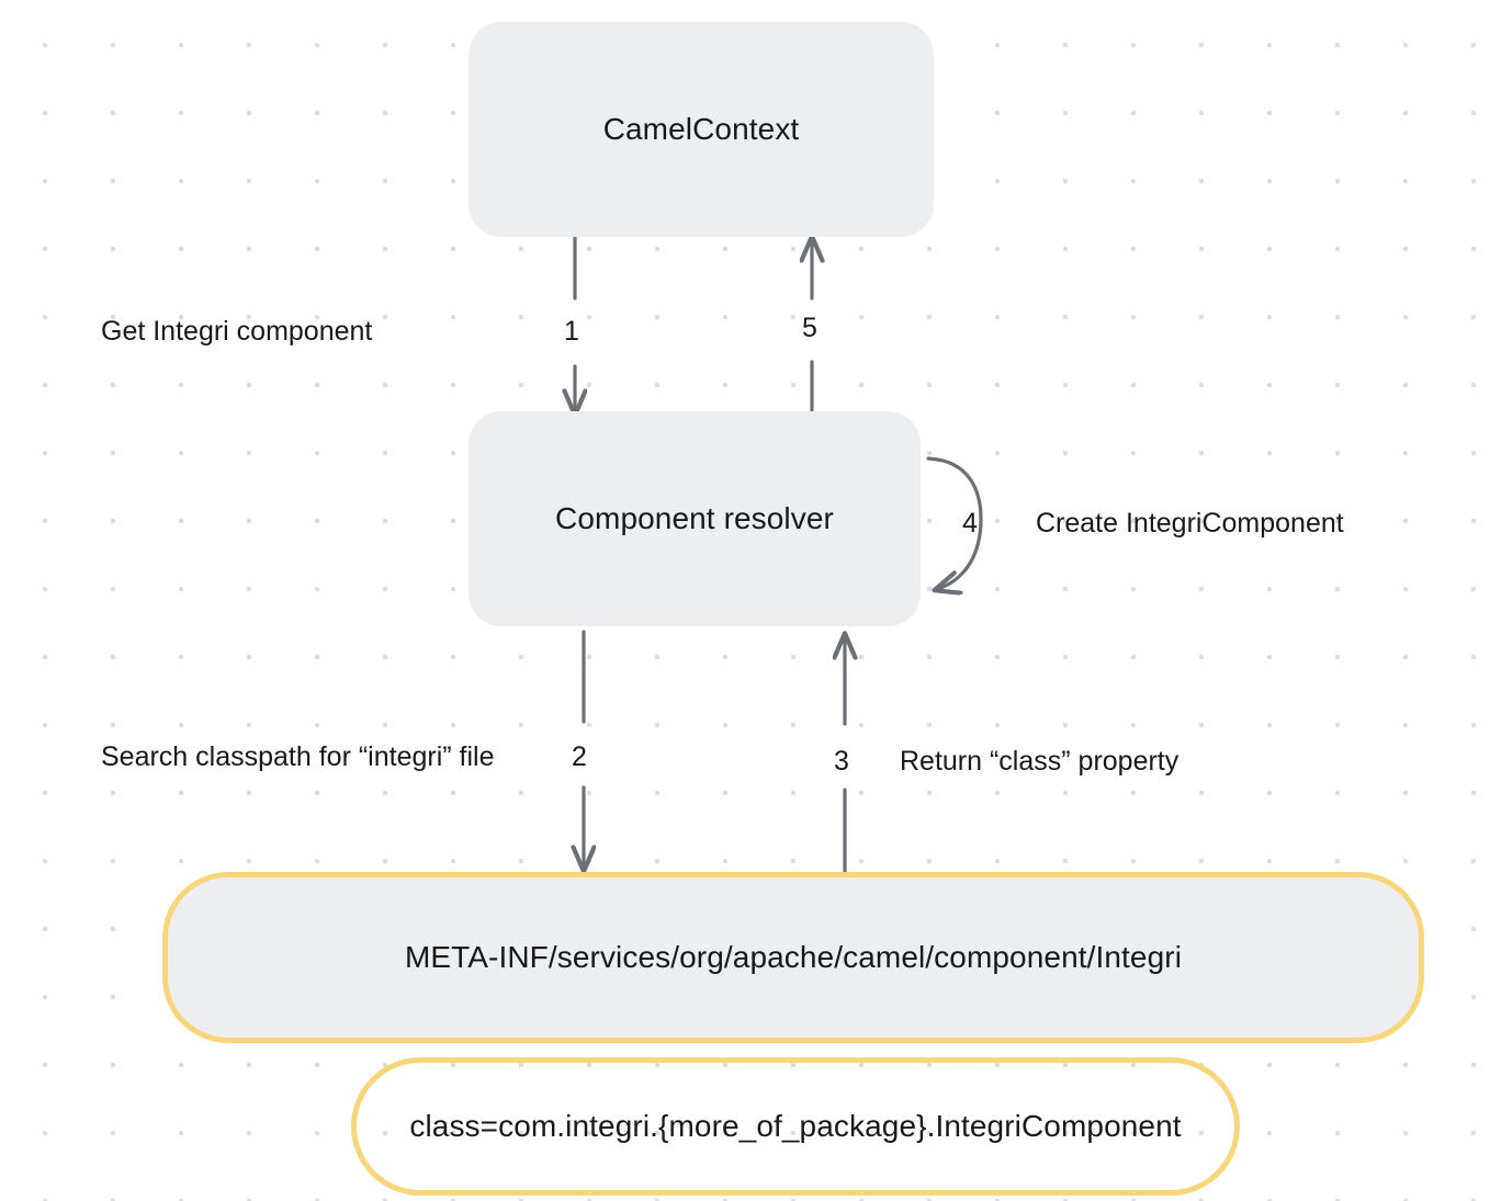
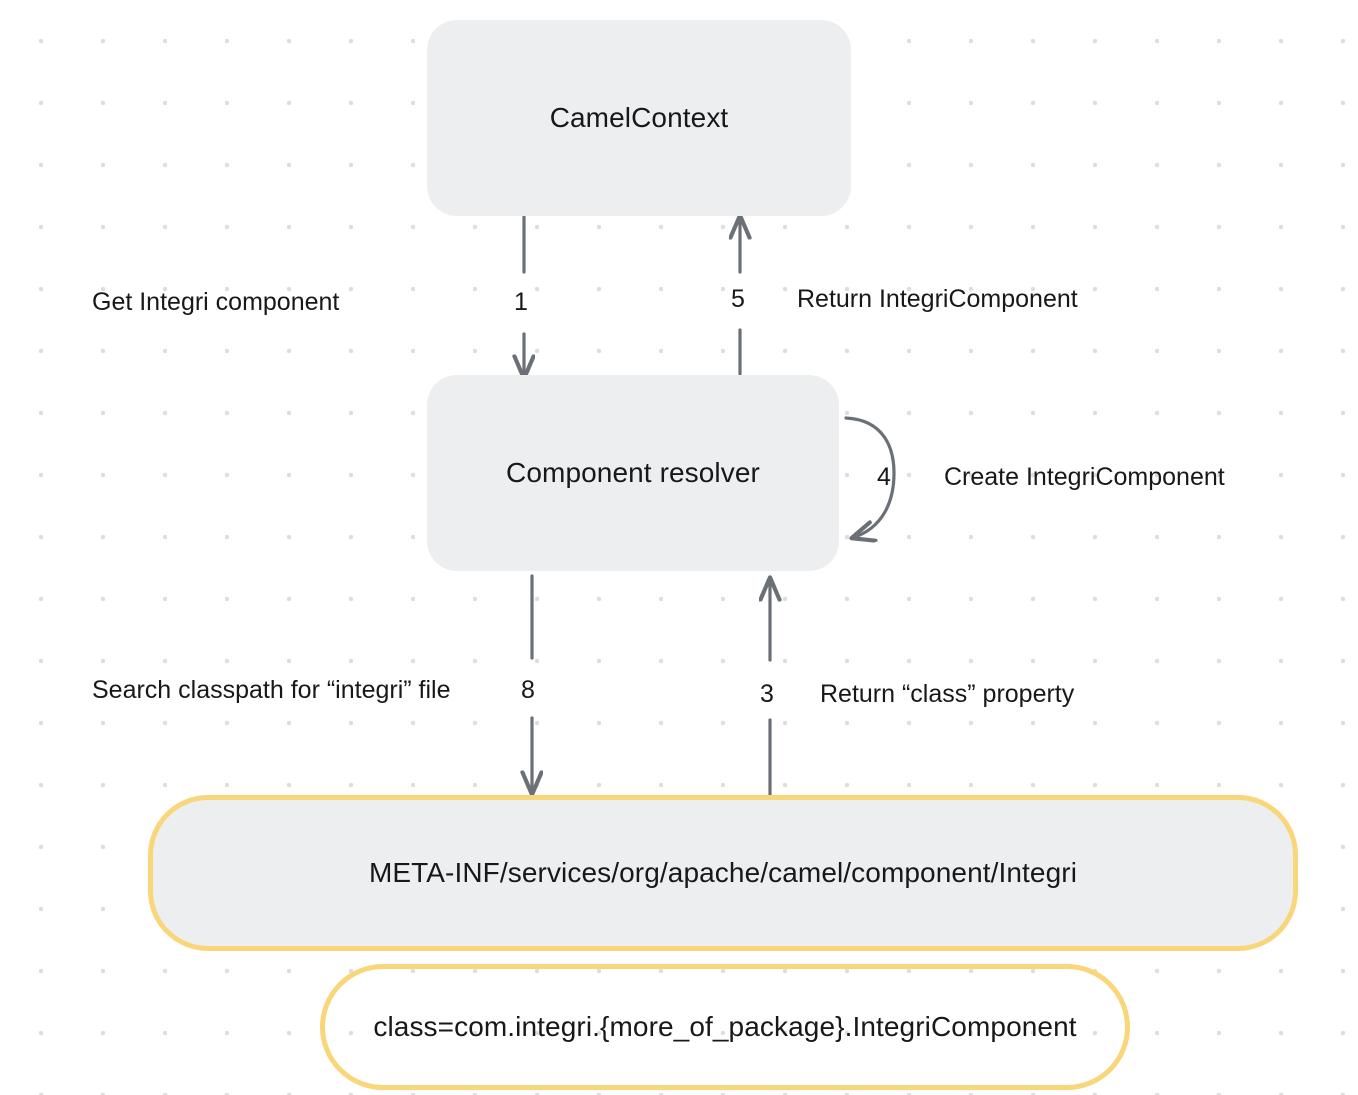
  CamelContext
  Component resolver
  META-INF/services/org/apache/camel/component/Integri
  class=com.integri.{more_of_package}.IntegriComponent
  Get Integri component
  1
  5
+ Return IntegriComponent
  4
  Create IntegriComponent
  Search classpath for “integri” file
- 2
+ 8
  3
  Return “class” property
